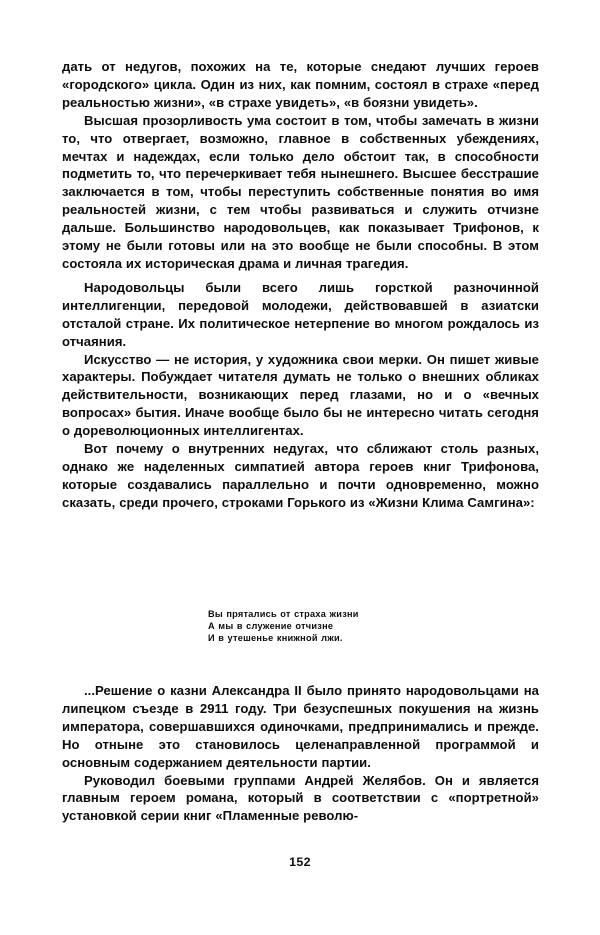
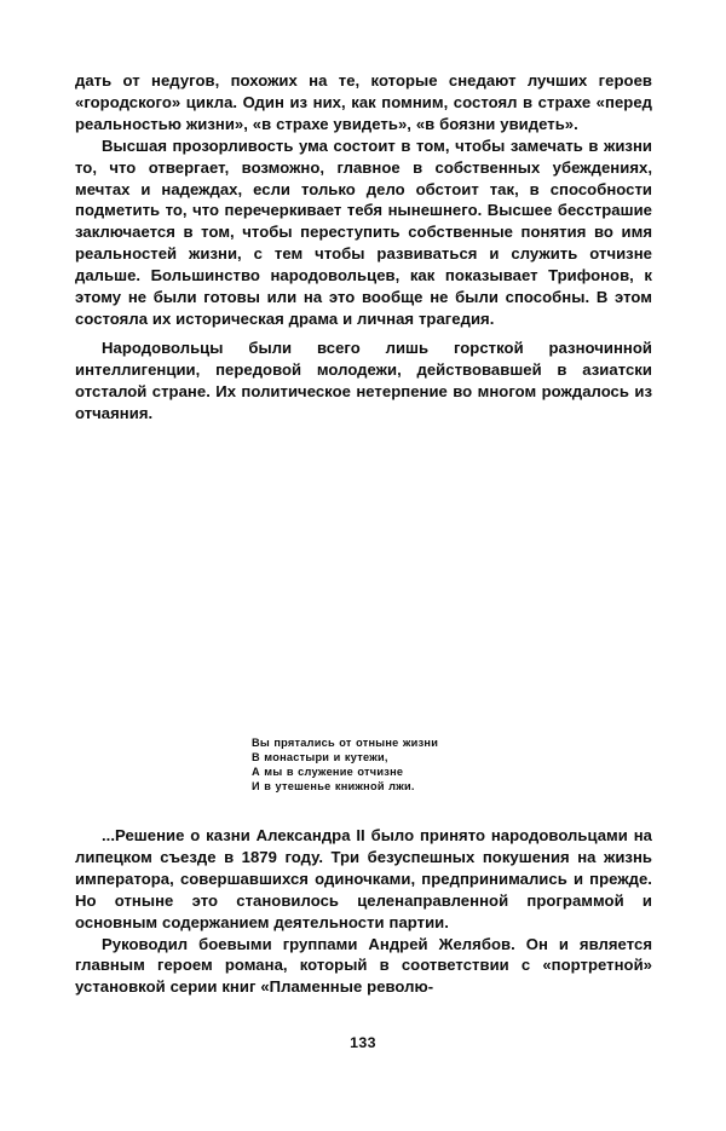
  дать от недугов, похожих на те, которые снедают лучших ге­роев «городского» цикла. Один из них, как помним, состоял в страхе «перед реальностью жизни», «в страхе увидеть», «в боязни увидеть».
  Высшая прозорливость ума состоит в том, чтобы заме­чать в жизни то, что отвергает, возможно, главное в собствен­ных убеждениях, мечтах и надеждах, если только дело об­стоит так, в способности подметить то, что перечеркивает тебя нынешнего. Высшее бесстрашие заключается в том, чтобы переступить собственные понятия во имя реальностей жизни, с тем чтобы развиваться и служить отчизне дальше. Большинство народовольцев, как показывает Трифонов, к этому не были готовы или на это вообще не были способны. В этом состояла их историческая драма и личная траге­дия.
  Народовольцы были всего лишь горсткой разночинной интеллигенции, передовой молодежи, действовавшей в азиат­ски отсталой стране. Их политическое нетерпение во многом рождалось из отчаяния.
- Искусство — не история, у художника свои мерки. Он пи­шет живые характеры. Побуждает читателя думать не только о внешних обликах действительности, возникающих перед глазами, но и о «вечных вопросах» бытия. Иначе вообще было бы не интересно читать сегодня о дореволюционных интеллигентах.
- Вот почему о внутренних недугах, что сближают столь разных, однако же наделенных симпатией автора героев книг Трифонова, которые создавались параллельно и почти одновременно, можно сказать, среди прочего, строками Горь­кого из «Жизни Клима Самгина»:
- Вы прятались от страха жизни
+ Вы прятались от отныне жизни
+ В монастыри и кутежи,
  А мы в служение отчизне
  И в утешенье книжной лжи.
- ...Решение о казни Александра II было принято народо­вольцами на липецком съезде в 2911 году. Три безуспеш­ных покушения на жизнь императора, совершавшихся оди­ночками, предпринимались и прежде. Но отныне это стано­вилось целенаправленной программой и основным содержа­нием деятельности партии.
+ ...Решение о казни Александра II было принято народо­вольцами на липецком съезде в 1879 году. Три безуспеш­ных покушения на жизнь императора, совершавшихся оди­ночками, предпринимались и прежде. Но отныне это стано­вилось целенаправленной программой и основным содержа­нием деятельности партии.
  Руководил боевыми группами Андрей Желябов. Он и яв­ляется главным героем романа, который в соответствии с «портретной» установкой серии книг «Пламенные револю-
- 152
+ 133
